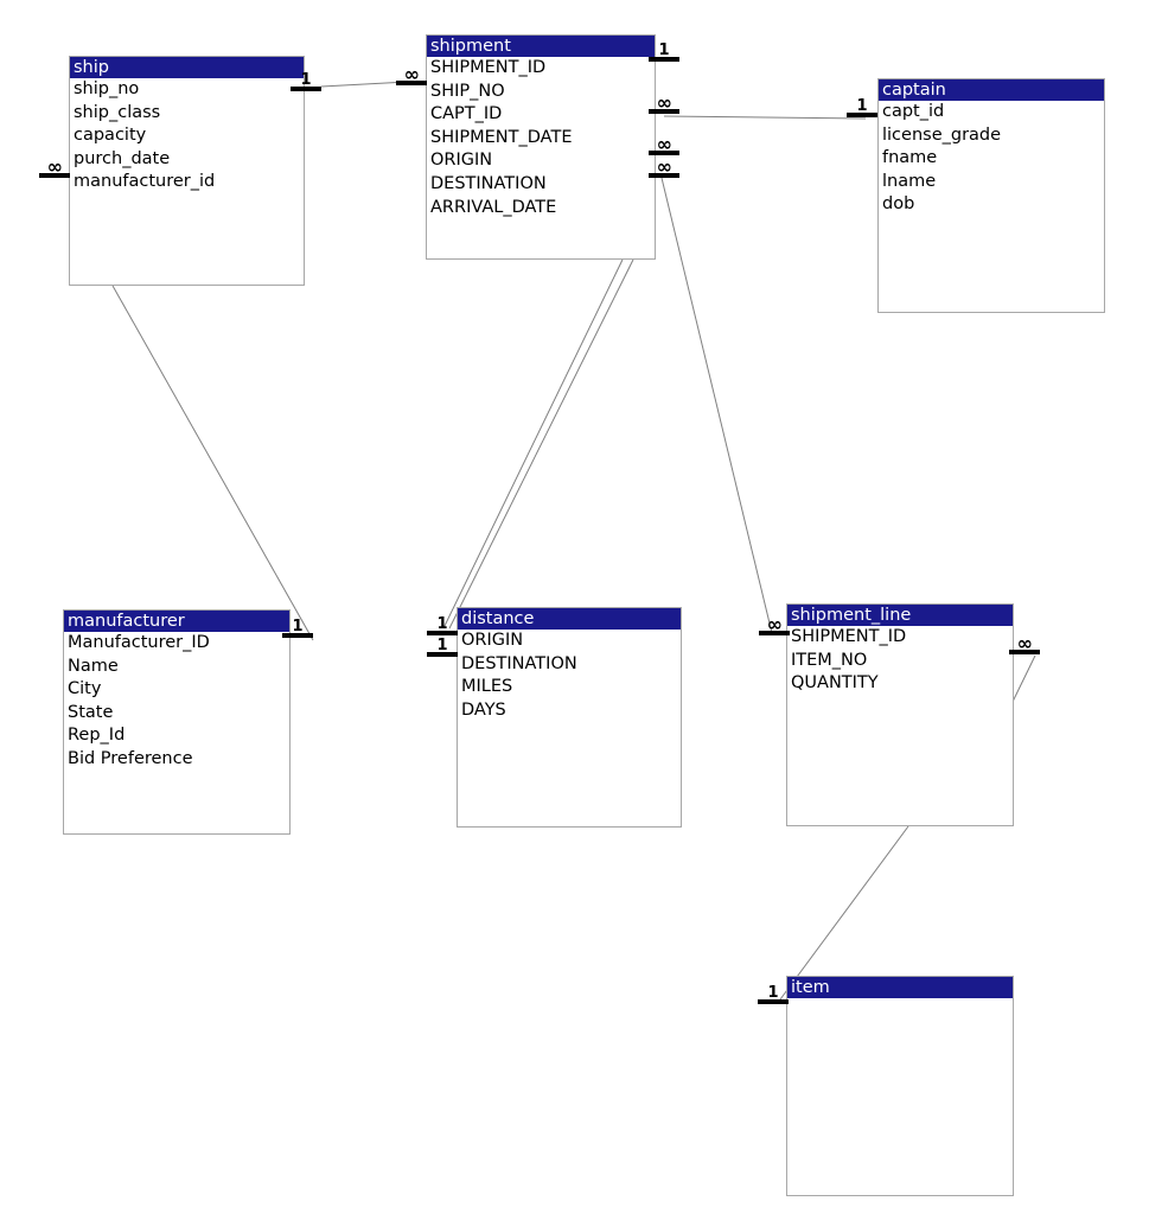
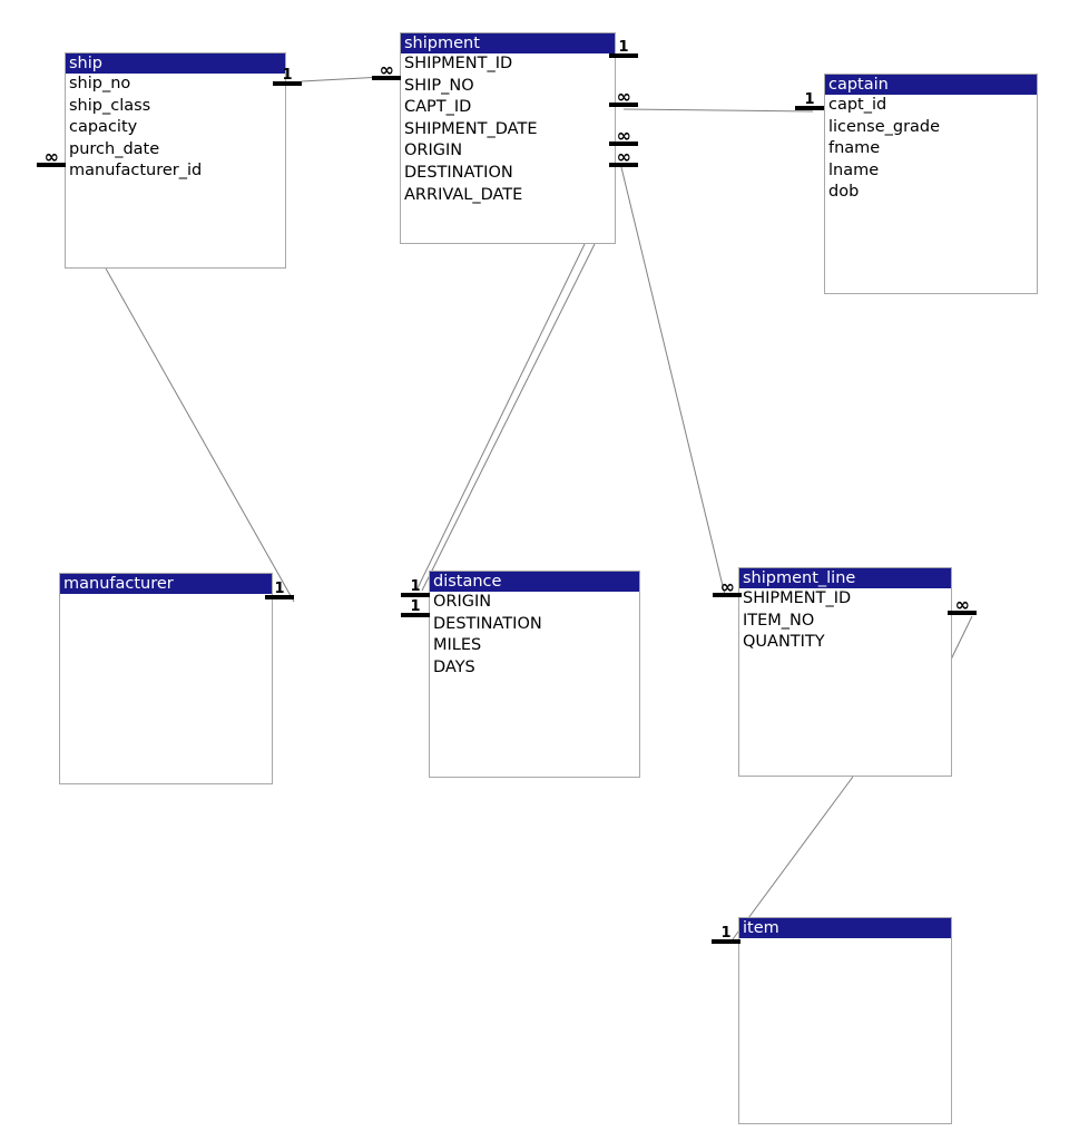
  ship
  ship_no
  ship_class
  capacity
  purch_date
  manufacturer_id
  shipment
  SHIPMENT_ID
  SHIP_NO
  CAPT_ID
  SHIPMENT_DATE
  ORIGIN
  DESTINATION
  ARRIVAL_DATE
  captain
  capt_id
  license_grade
  fname
  lname
  dob
  manufacturer
- Manufacturer_ID
- Name
- City
- State
- Rep_Id
- Bid Preference
  distance
  ORIGIN
  DESTINATION
  MILES
  DAYS
  shipment_line
  SHIPMENT_ID
  ITEM_NO
  QUANTITY
  item
  1
  ∞
  ∞
  1
  ∞
  ∞
  ∞
  1
  1
  1
  1
  ∞
  ∞
  1
